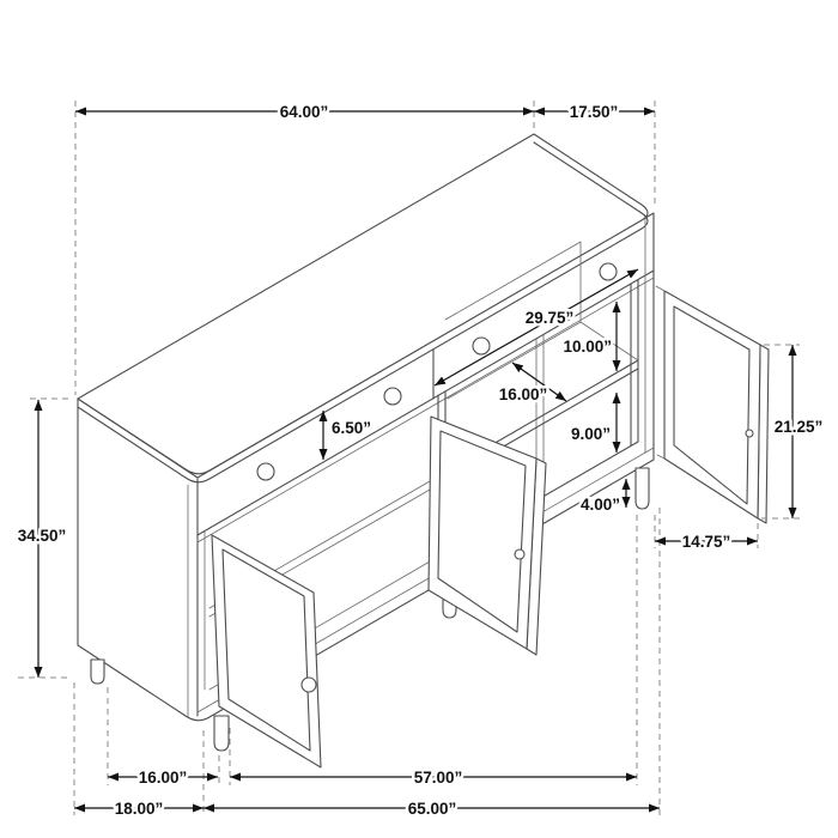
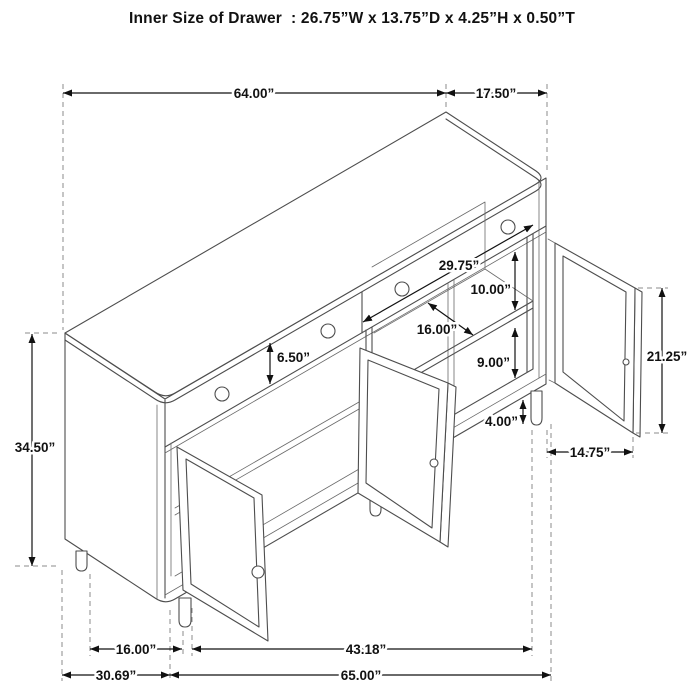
  64.00”
  17.50”
  34.50”
  29.75”
  10.00”
  16.00”
  6.50”
  9.00”
  4.00”
  21.25”
  14.75”
  16.00”
- 57.00”
+ 43.18”
- 18.00”
+ 30.69”
  65.00”
+ Inner Size of Drawer : 26.75”W x 13.75”D x 4.25”H x 0.50”T
